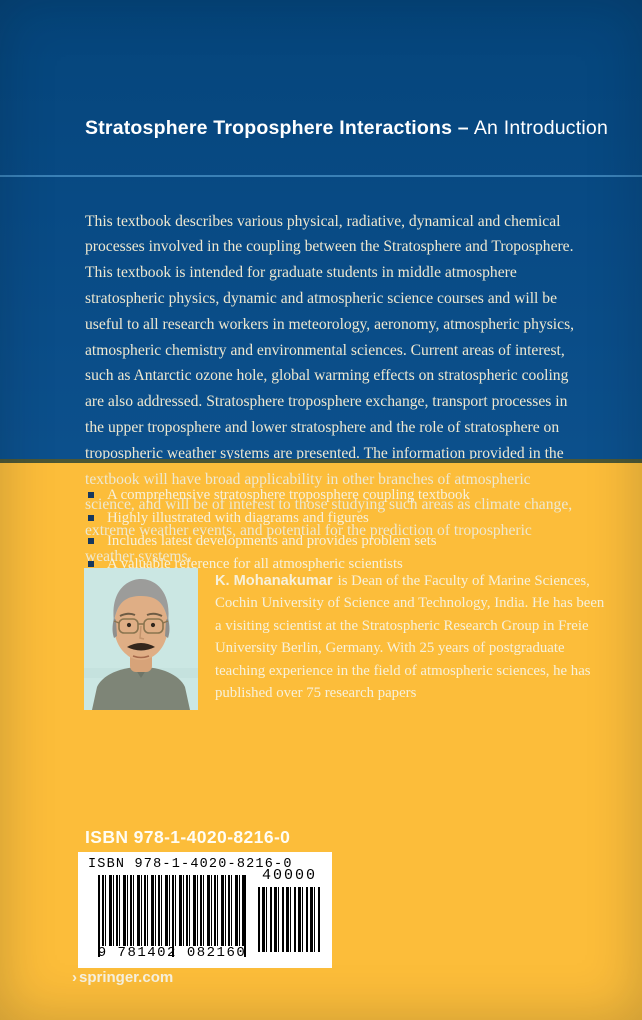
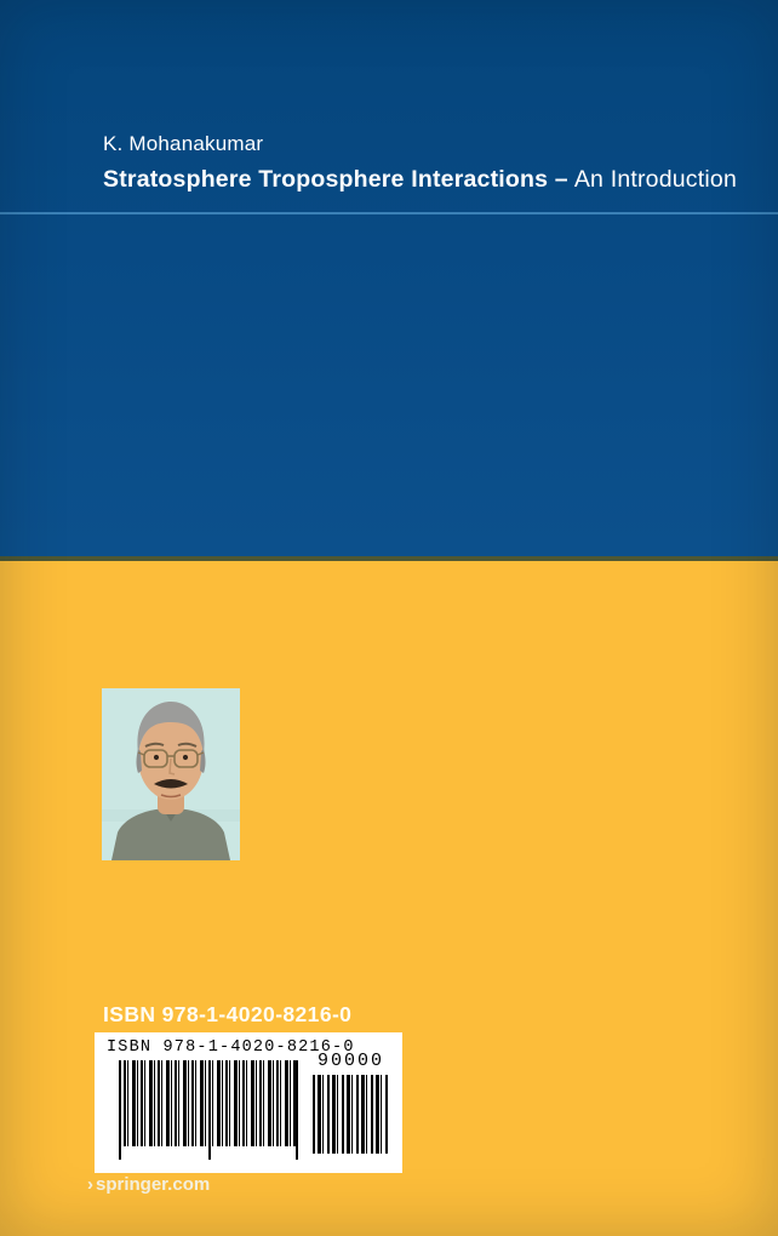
+ K. Mohanakumar
  Stratosphere Troposphere Interactions – An Introduction
- This textbook describes various physical, radiative, dynamical and chemical processes involved in the coupling between the Stratosphere and Troposphere. This textbook is intended for graduate students in middle atmosphere stratospheric physics, dynamic and atmospheric science courses and will be useful to all research workers in meteorology, aeronomy, atmospheric physics, atmospheric chemistry and environmental sciences. Current areas of interest, such as Antarctic ozone hole, global warming effects on stratospheric cooling are also addressed. Stratosphere troposphere exchange, transport processes in the upper troposphere and lower stratosphere and the role of stratosphere on tropospheric weather systems are presented. The information provided in the textbook will have broad applicability in other branches of atmospheric science, and will be of interest to those studying such areas as climate change, extreme weather events, and potential for the prediction of tropospheric weather systems.
- A comprehensive stratosphere troposphere coupling textbook
- Highly illustrated with diagrams and figures
- Includes latest developments and provides problem sets
- A valuable reference for all atmospheric scientists
- K. Mohanakumar is Dean of the Faculty of Marine Sciences, Cochin University of Science and Technology, India. He has been a visiting scientist at the Stratospheric Research Group in Freie University Berlin, Germany. With 25 years of postgraduate teaching experience in the field of atmospheric sciences, he has published over 75 research papers
  ISBN 978-1-4020-8216-0
  ISBN 978-1-4020-8216-0
- 9 781402 082160
- 40000
+ 90000
  ›springer.com
